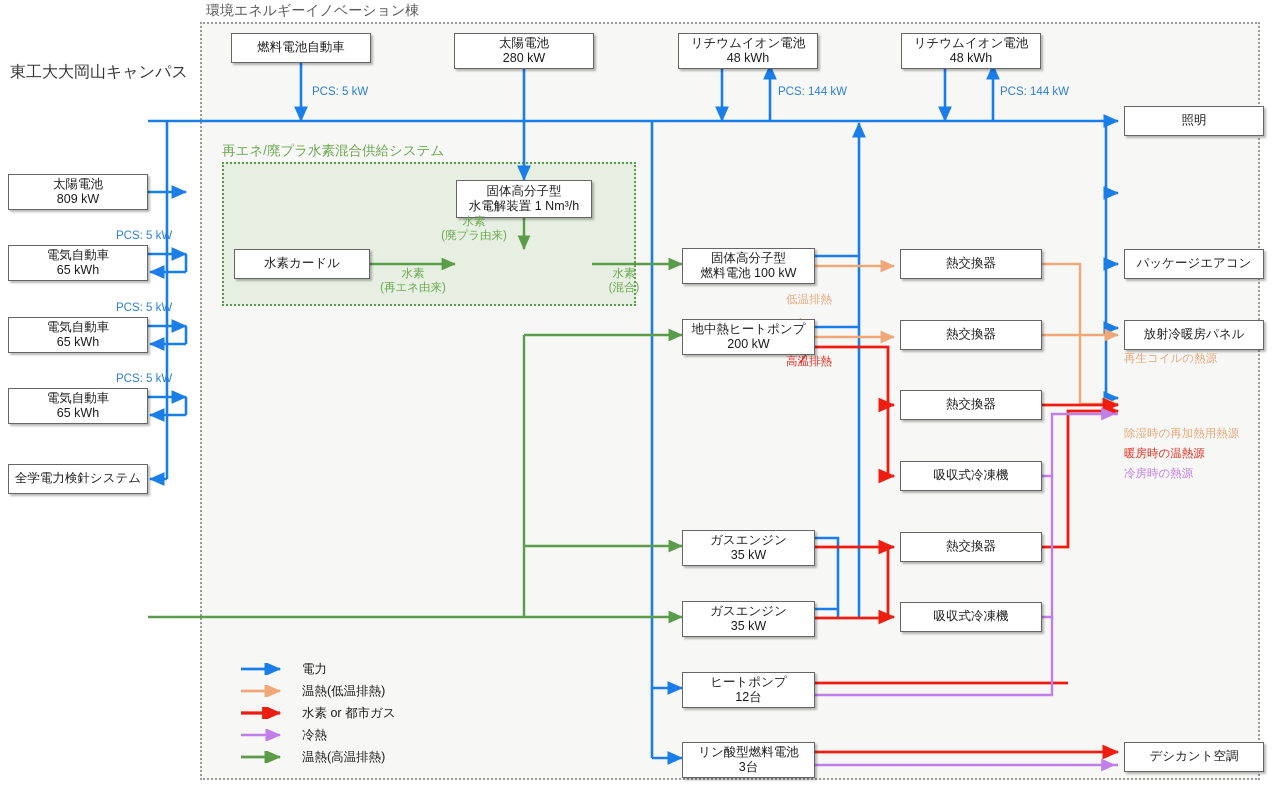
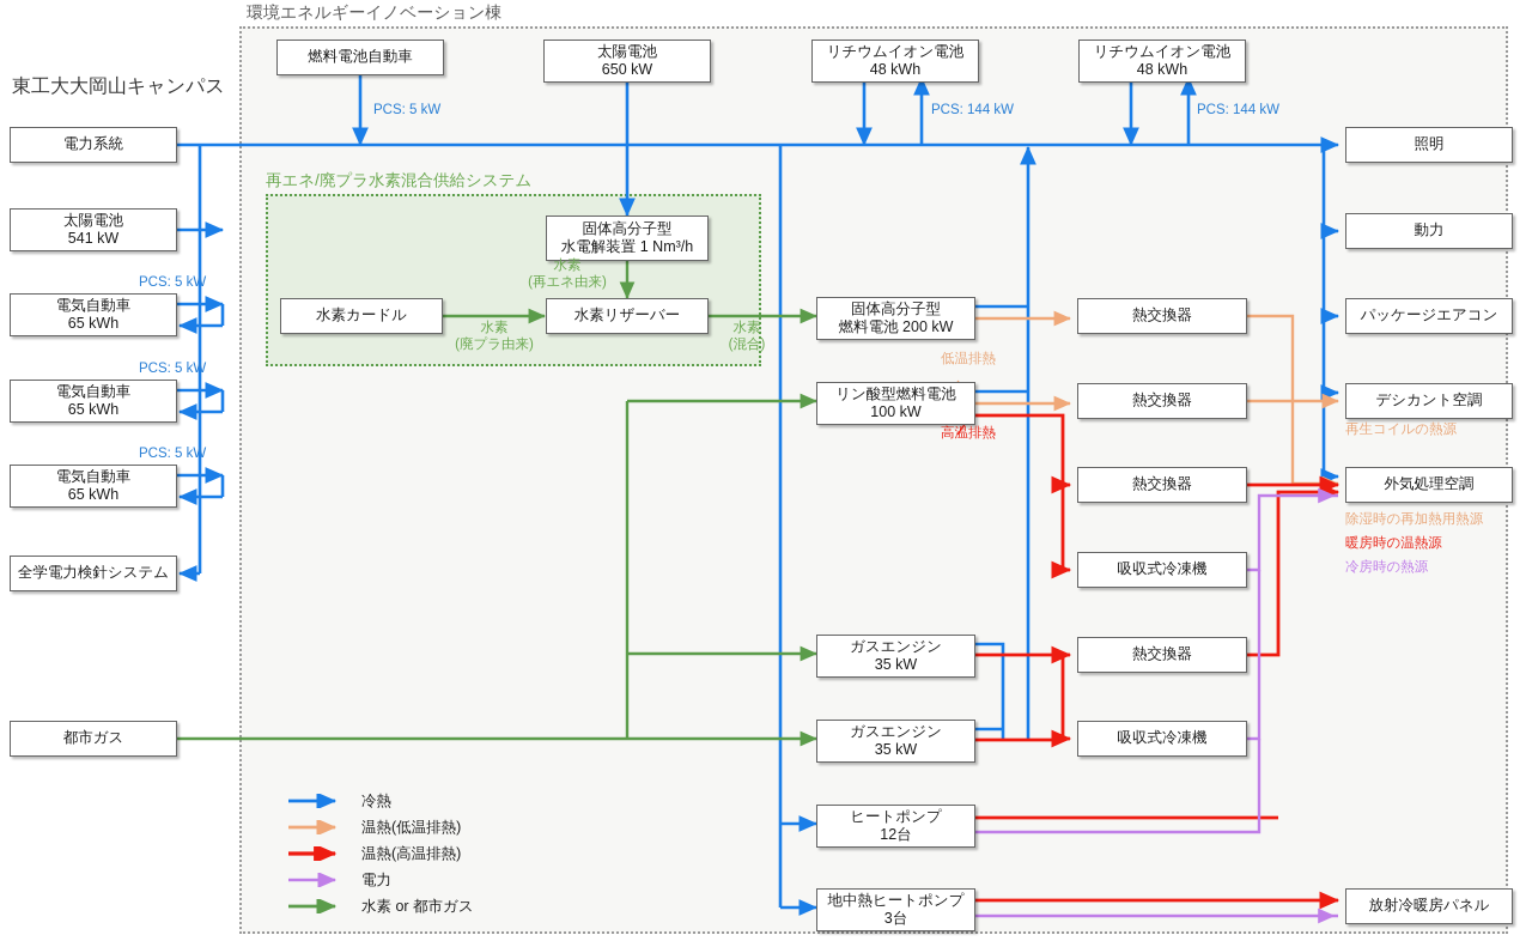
  東工大大岡山キャンパス
  環境エネルギーイノベーション棟
  再エネ/廃プラ水素混合供給システム
+ 電力系統
  太陽電池
- 809 kW
+ 541 kW
  電気自動車
  65 kWh
  電気自動車
  65 kWh
  電気自動車
  65 kWh
  全学電力検針システム
+ 都市ガス
  燃料電池自動車
  太陽電池
- 280 kW
+ 650 kW
  リチウムイオン電池
  48 kWh
  リチウムイオン電池
  48 kWh
  固体高分子型
  水電解装置 1 Nm³/h
  水素カードル
+ 水素リザーバー
  固体高分子型
- 燃料電池 100 kW
+ 燃料電池 200 kW
- 地中熱ヒートポンプ
+ リン酸型燃料電池
- 200 kW
+ 100 kW
  ガスエンジン
  35 kW
  ガスエンジン
  35 kW
  ヒートポンプ
  12台
- リン酸型燃料電池
+ 地中熱ヒートポンプ
  3台
  熱交換器
  熱交換器
  熱交換器
  吸収式冷凍機
  熱交換器
  吸収式冷凍機
  照明
+ 動力
  パッケージエアコン
- 放射冷暖房パネル
+ デシカント空調
+ 外気処理空調
- デシカント空調
+ 放射冷暖房パネル
  PCS: 5 kW
  PCS: 5 kW
  PCS: 5 kW
  PCS: 5 kW
  PCS: 144 kW
  PCS: 144 kW
  水素
- (廃プラ由来)
+ (再エネ由来)
  水素
- (再エネ由来)
+ (廃プラ由来)
  水素
  (混合)
  低温排熱
  高温排熱
  再生コイルの熱源
  除湿時の再加熱用熱源
  暖房時の温熱源
  冷房時の熱源
- 電力
+ 冷熱
  温熱(低温排熱)
- 水素 or 都市ガス
+ 温熱(高温排熱)
- 冷熱
+ 電力
- 温熱(高温排熱)
+ 水素 or 都市ガス
